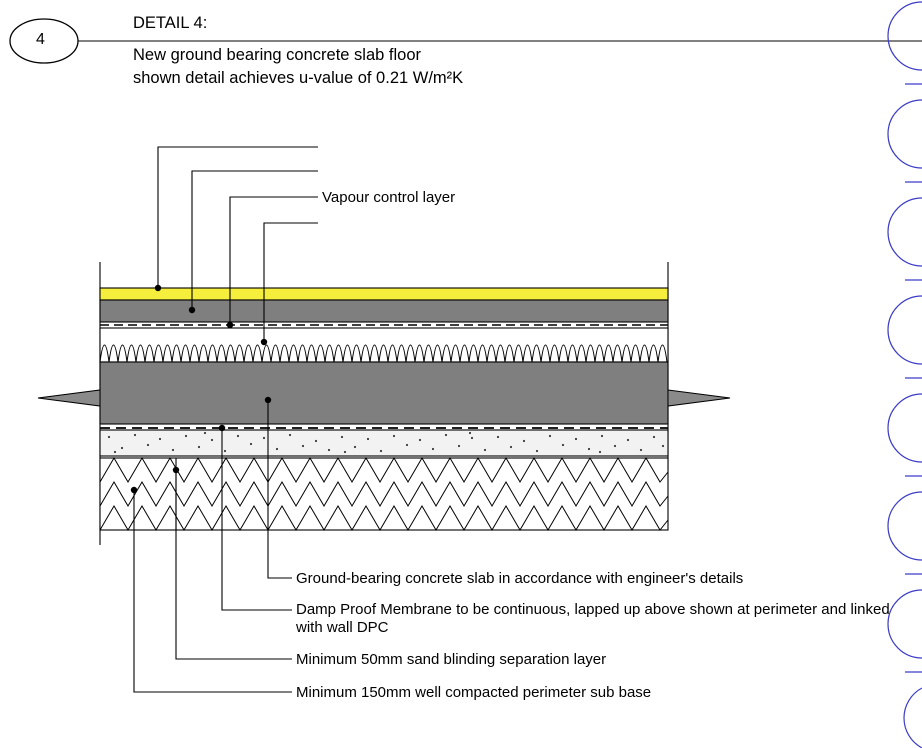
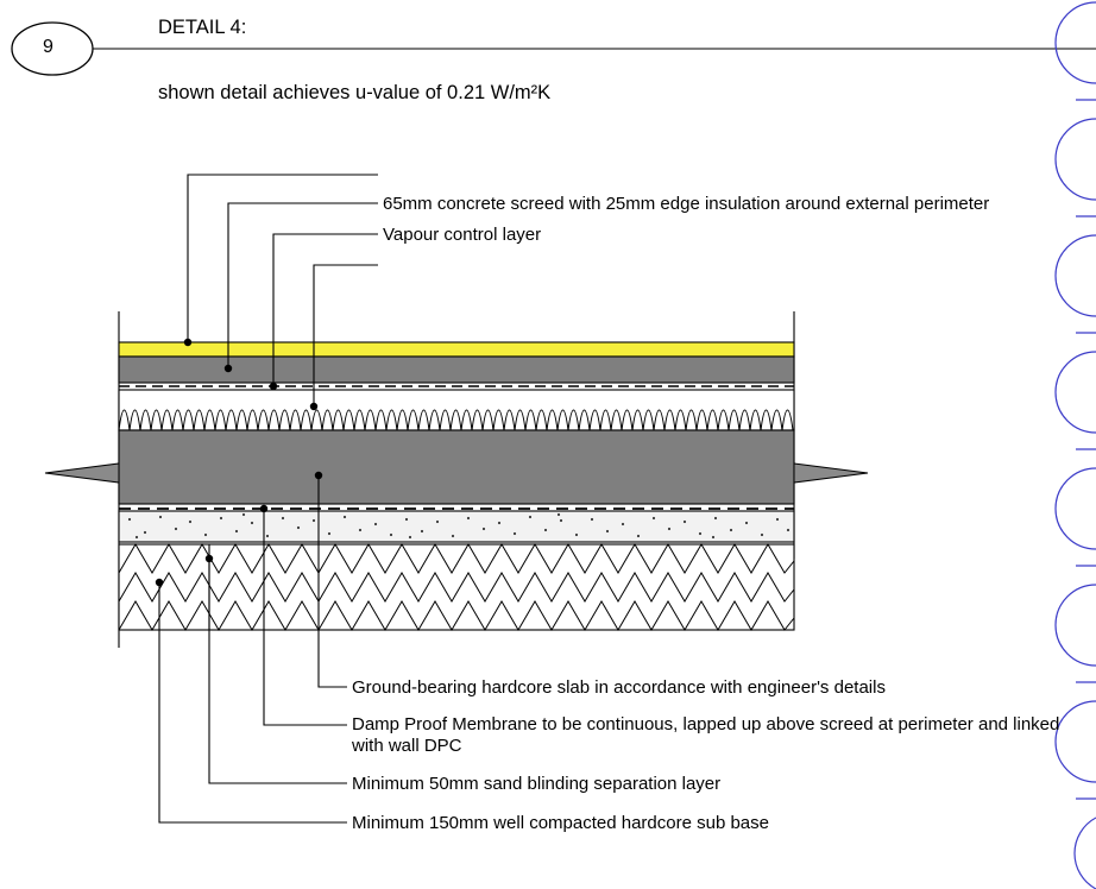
- 4
+ 9
  DETAIL 4:
- New ground bearing concrete slab floor
  shown detail achieves u-value of 0.21 W/m²K
+ 65mm concrete screed with 25mm edge insulation around external perimeter
  Vapour control layer
- Ground-bearing concrete slab in accordance with engineer's details
+ Ground-bearing hardcore slab in accordance with engineer's details
- Damp Proof Membrane to be continuous, lapped up above shown at perimeter and linked with wall DPC
+ Damp Proof Membrane to be continuous, lapped up above screed at perimeter and linked with wall DPC
  Minimum 50mm sand blinding separation layer
- Minimum 150mm well compacted perimeter sub base
+ Minimum 150mm well compacted hardcore sub base
